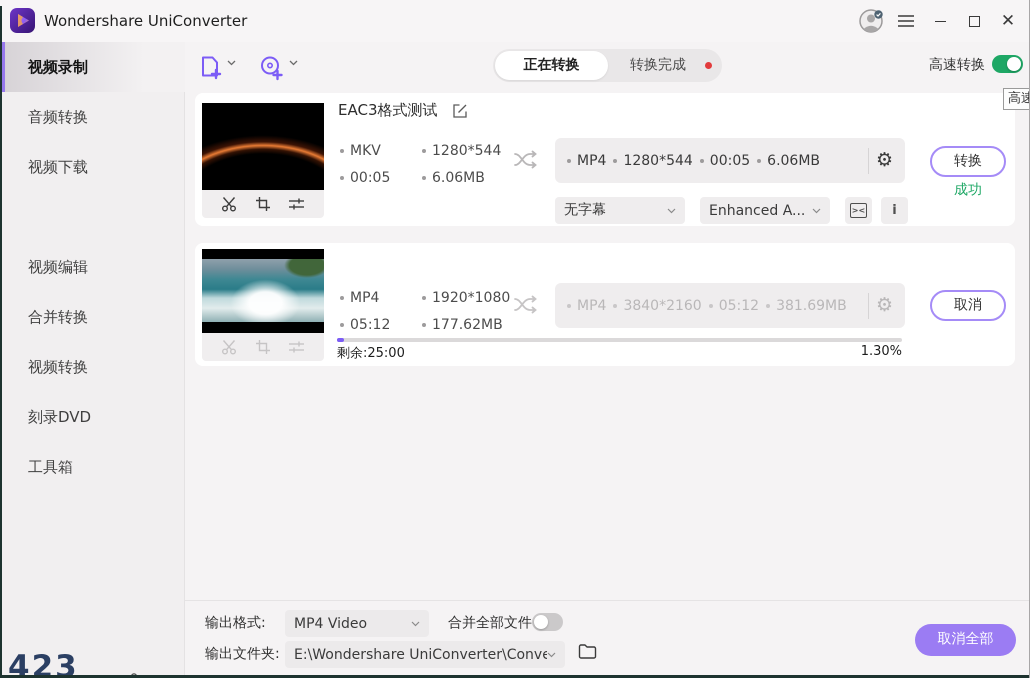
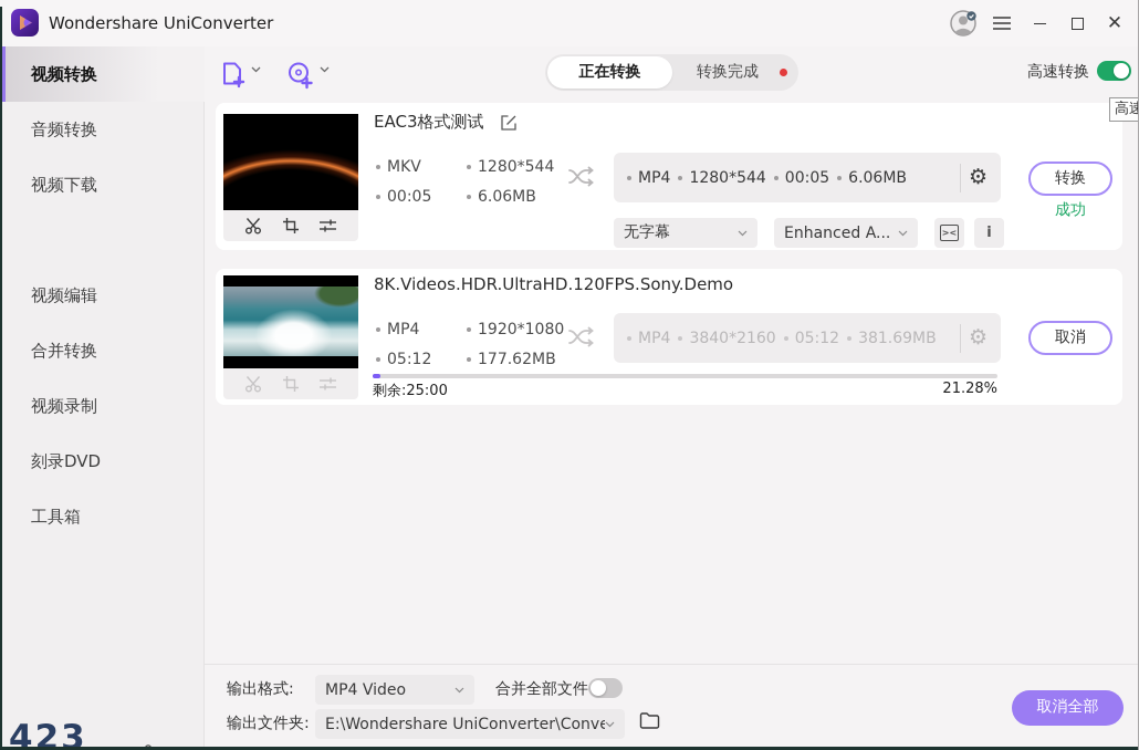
  Wondershare UniConverter
  ✕
- 视频录制
+ 视频转换
  音频转换
  视频下载
  视频编辑
  合并转换
- 视频转换
+ 视频录制
  刻录DVD
  工具箱
  423
  正在转换
  转换完成
  高速转换
  高速
  EAC3格式测试
  MKV
  00:05
  1280*544
  6.06MB
  MP4
  1280*544
  00:05
  6.06MB
  ⚙
  无字幕
  Enhanced A...
  ><
  i
  转换
  成功
+ 8K.Videos.HDR.UltraHD.120FPS.Sony.Demo
  MP4
  05:12
  1920*1080
  177.62MB
  MP4
  3840*2160
  05:12
  381.69MB
  ⚙
  取消
  剩余:25:00
- 1.30%
+ 21.28%
  输出格式:
  MP4 Video
  合并全部文件
  输出文件夹:
  E:\Wondershare UniConverter\Conve
  取消全部
